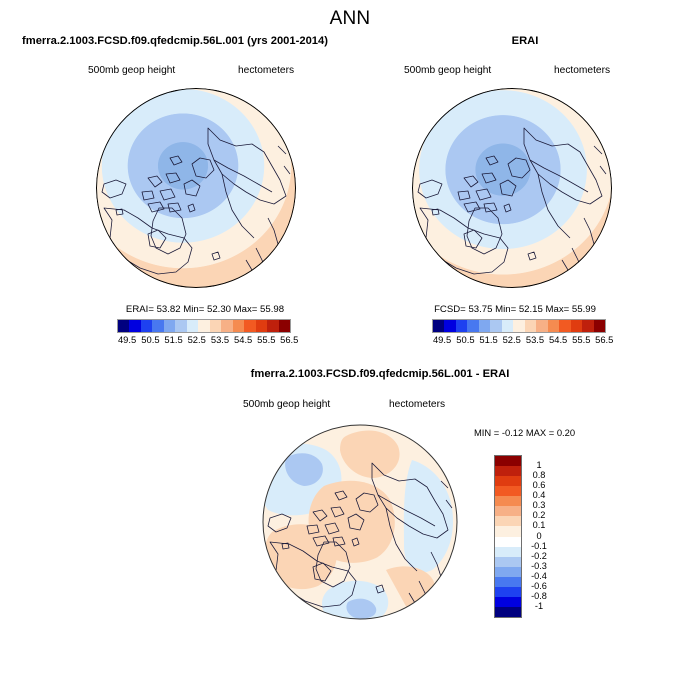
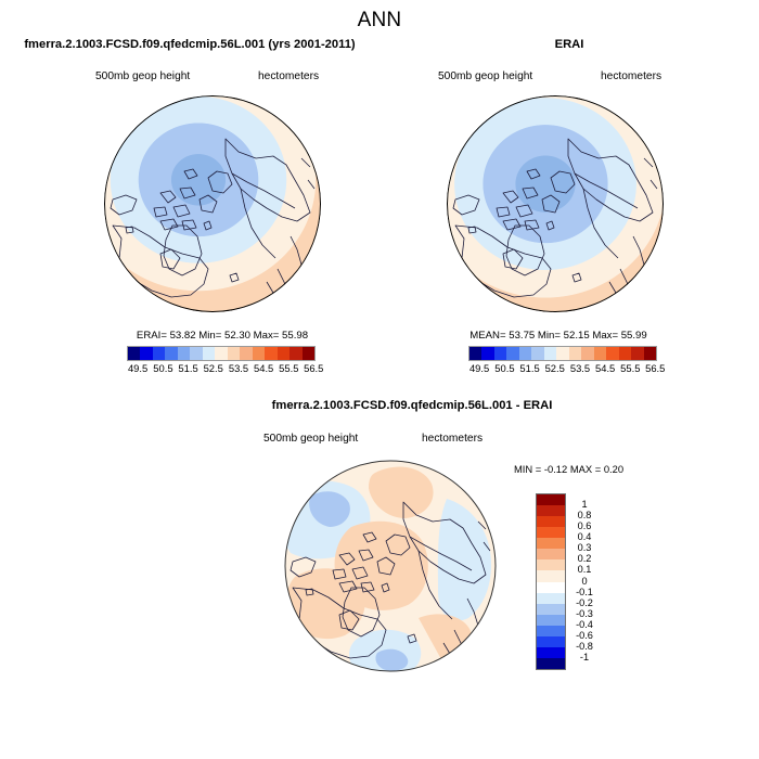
  ANN
- fmerra.2.1003.FCSD.f09.qfedcmip.56L.001 (yrs 2001-2014)
+ fmerra.2.1003.FCSD.f09.qfedcmip.56L.001 (yrs 2001-2011)
  500mb geop height
  hectometers
  ERAI= 53.82 Min= 52.30 Max= 55.98
  49.5
  50.5
  51.5
  52.5
  53.5
  54.5
  55.5
  56.5
  ERAI
  500mb geop height
  hectometers
- FCSD= 53.75 Min= 52.15 Max= 55.99
+ MEAN= 53.75 Min= 52.15 Max= 55.99
  49.5
  50.5
  51.5
  52.5
  53.5
  54.5
  55.5
  56.5
  fmerra.2.1003.FCSD.f09.qfedcmip.56L.001 - ERAI
  500mb geop height
  hectometers
  MIN = -0.12 MAX = 0.20
  1
  0.8
  0.6
  0.4
  0.3
  0.2
  0.1
  0
  -0.1
  -0.2
  -0.3
  -0.4
  -0.6
  -0.8
  -1
